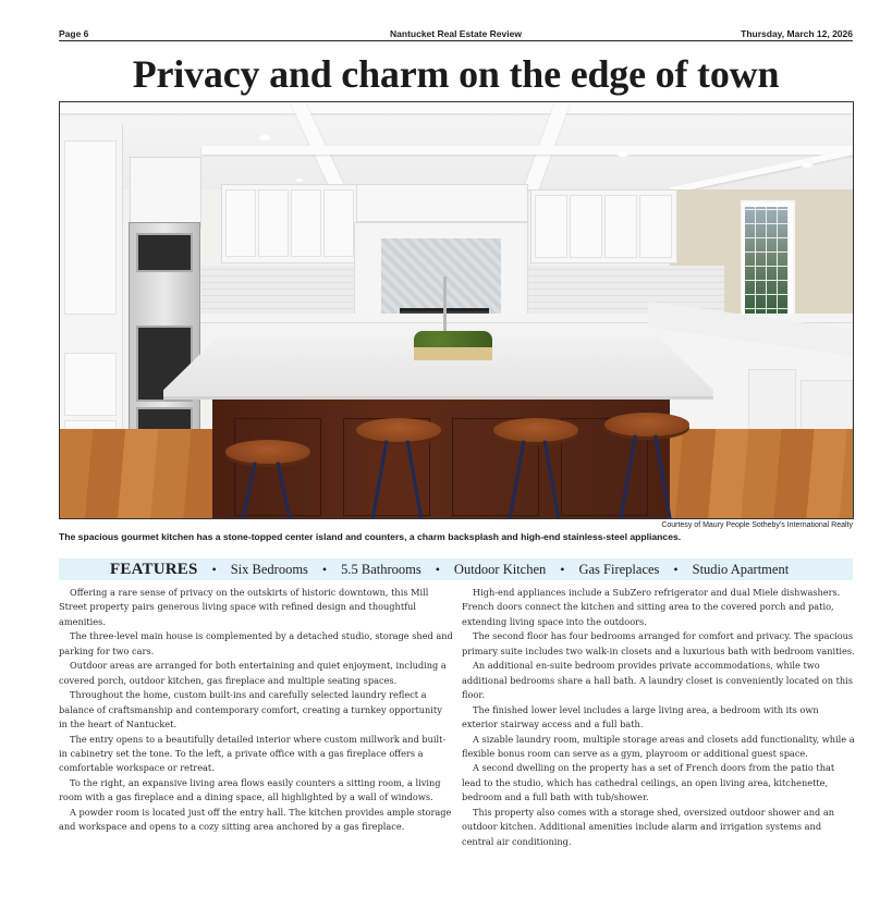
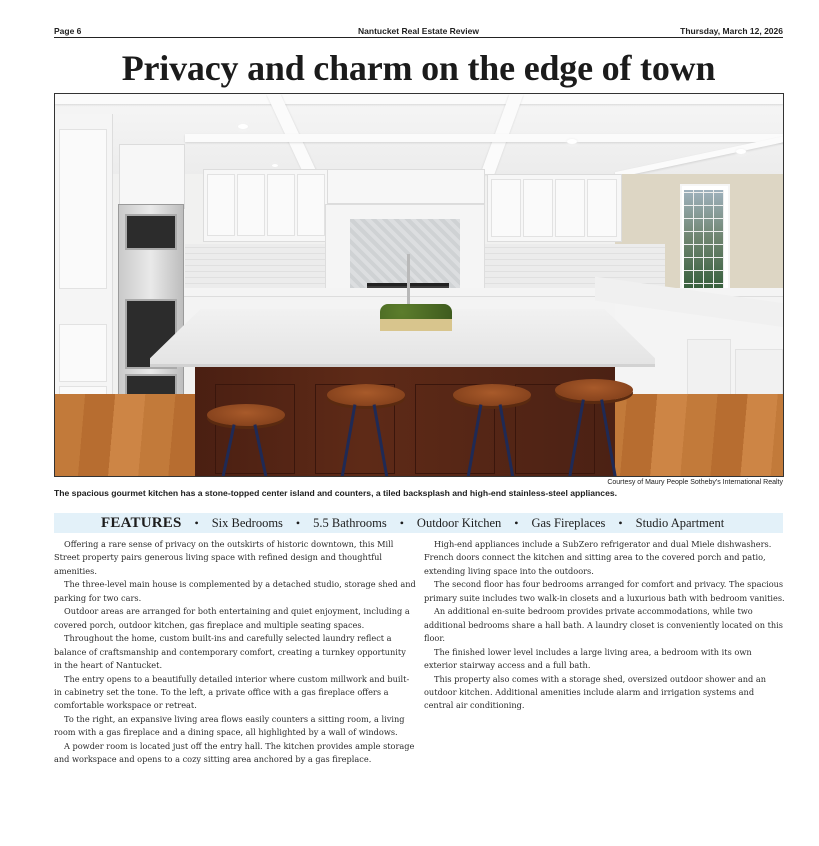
  Page 6
  Nantucket Real Estate Review
  Thursday, March 12, 2026
  Privacy and charm on the edge of town
- The spacious gourmet kitchen has a stone-topped center island and counters, a charm backsplash and high-end stainless-steel appliances.
+ The spacious gourmet kitchen has a stone-topped center island and counters, a tiled backsplash and high-end stainless-steel appliances.
  FEATURES
  •
  Six Bedrooms
  •
  5.5 Bathrooms
  •
  Outdoor Kitchen
  •
  Gas Fireplaces
  •
  Studio Apartment
  Offering a rare sense of privacy on the outskirts of historic downtown, this Mill Street property pairs generous living space with refined design and thoughtful amenities.
  The three-level main house is complemented by a detached studio, storage shed and parking for two cars.
  Outdoor areas are arranged for both entertaining and quiet enjoyment, including a covered porch, outdoor kitchen, gas fireplace and multiple seating spaces.
  Throughout the home, custom built-ins and carefully selected laundry reflect a balance of craftsmanship and contemporary comfort, creating a turnkey opportunity in the heart of Nantucket.
  The entry opens to a beautifully detailed interior where custom millwork and built-in cabinetry set the tone. To the left, a private office with a gas fireplace offers a comfortable workspace or retreat.
  To the right, an expansive living area flows easily counters a sitting room, a living room with a gas fireplace and a dining space, all highlighted by a wall of windows.
  A powder room is located just off the entry hall. The kitchen provides ample storage and workspace and opens to a cozy sitting area anchored by a gas fireplace.
  High-end appliances include a SubZero refrigerator and dual Miele dishwashers. French doors connect the kitchen and sitting area to the covered porch and patio, extending living space into the outdoors.
  The second floor has four bedrooms arranged for comfort and privacy. The spacious primary suite includes two walk-in closets and a luxurious bath with bedroom vanities.
  An additional en-suite bedroom provides private accommodations, while two additional bedrooms share a hall bath. A laundry closet is conveniently located on this floor.
  The finished lower level includes a large living area, a bedroom with its own exterior stairway access and a full bath.
- A sizable laundry room, multiple storage areas and closets add functionality, while a flexible bonus room can serve as a gym, playroom or additional guest space.
- A second dwelling on the property has a set of French doors from the patio that lead to the studio, which has cathedral ceilings, an open living area, kitchenette, bedroom and a full bath with tub/shower.
  This property also comes with a storage shed, oversized outdoor shower and an outdoor kitchen. Additional amenities include alarm and irrigation systems and central air conditioning.
